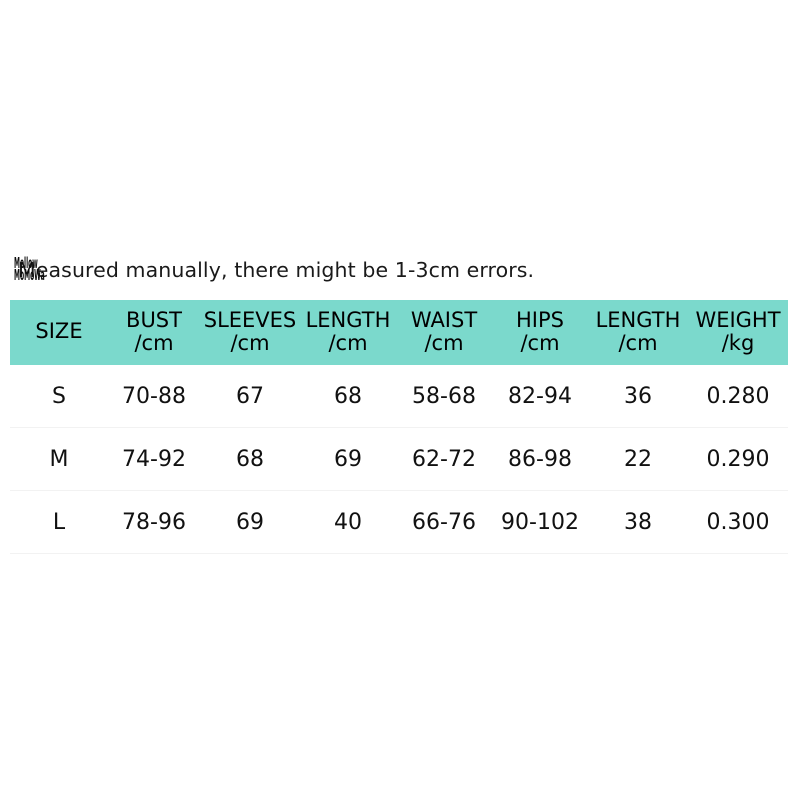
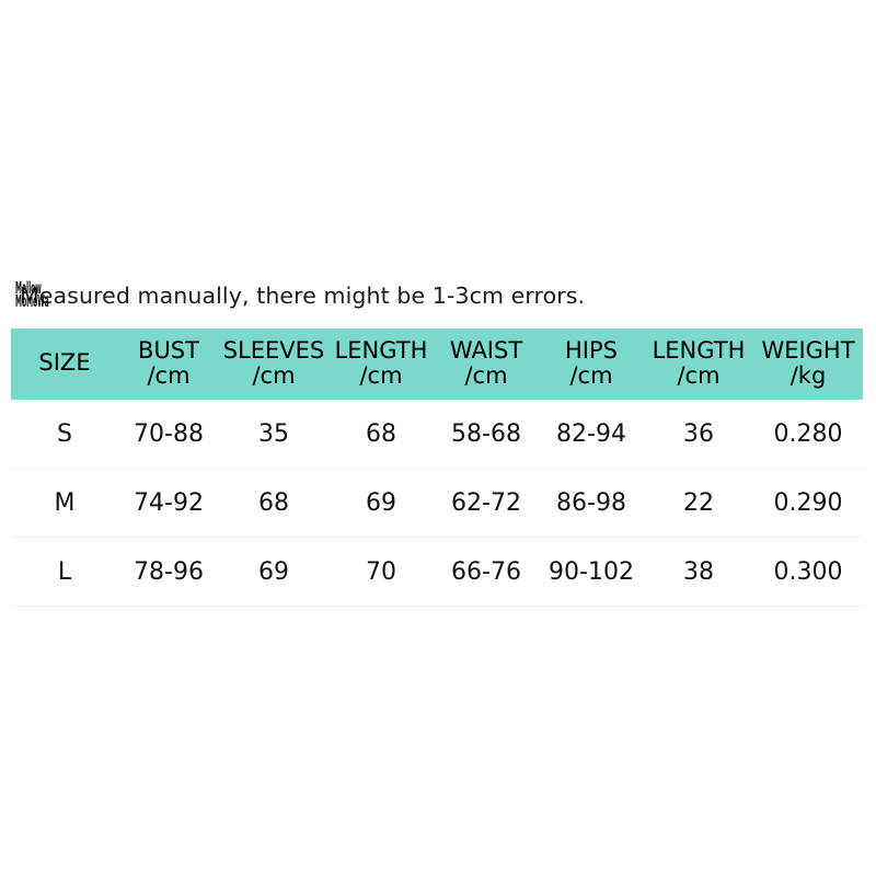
  Measured manually, there might be 1-3cm errors.
  Mellow
  MoMoWa
  SIZE	BUST /cm	SLEEVES /cm	LENGTH /cm	WAIST /cm	HIPS /cm	LENGTH /cm	WEIGHT /kg
- S	70-88	67	68	58-68	82-94	36	0.280
+ S	70-88	35	68	58-68	82-94	36	0.280
  M	74-92	68	69	62-72	86-98	22	0.290
- L	78-96	69	40	66-76	90-102	38	0.300
+ L	78-96	69	70	66-76	90-102	38	0.300
